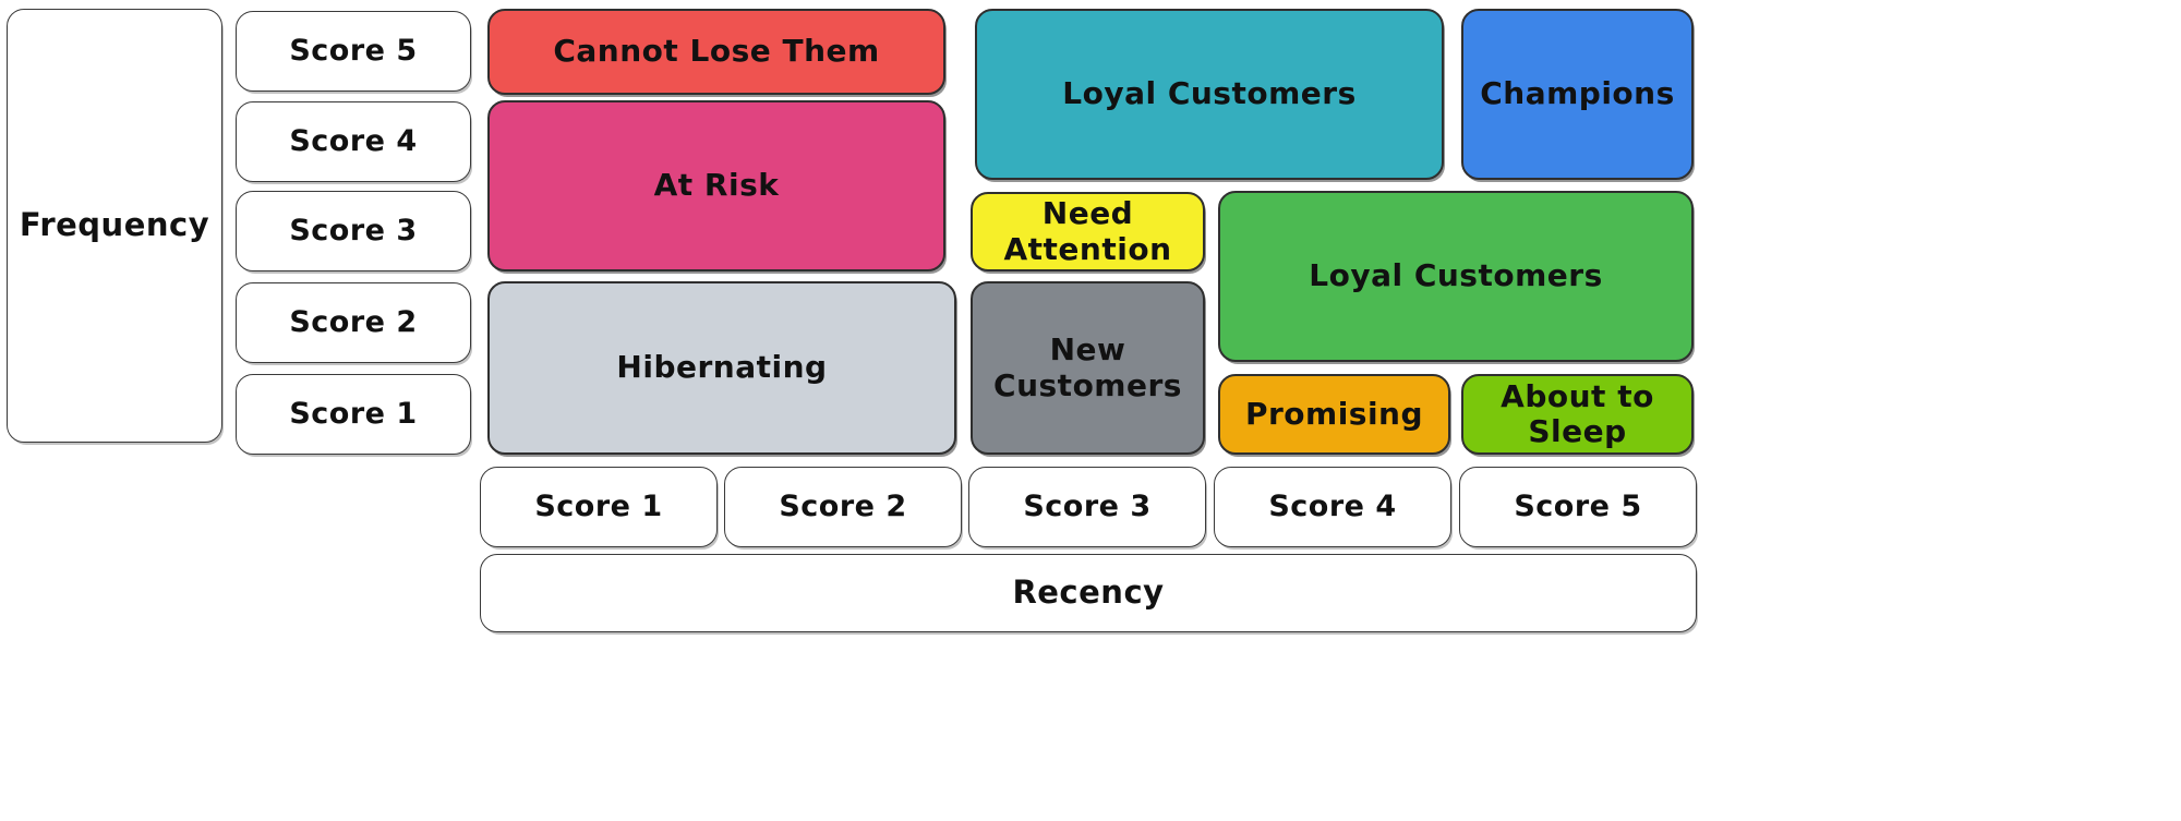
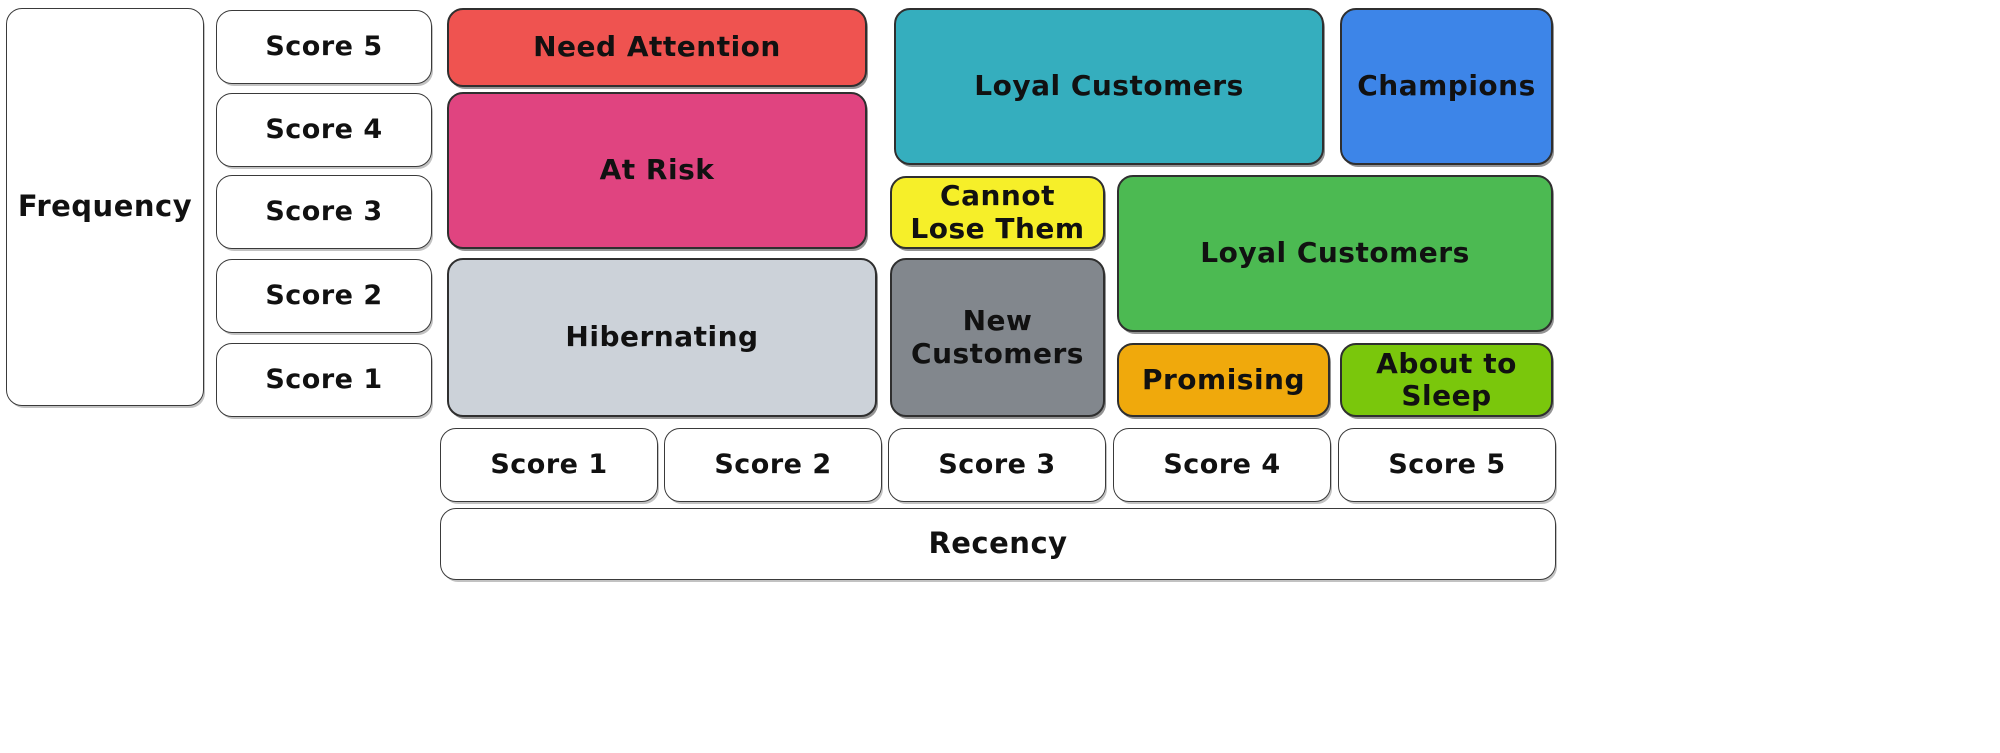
  Frequency
  Score 5
  Score 4
  Score 3
  Score 2
  Score 1
- Cannot Lose Them
+ Need Attention
  Loyal Customers
  Champions
  At Risk
- Need Attention
+ Cannot Lose Them
  Loyal Customers
  Hibernating
  New Customers
  Promising
  About to Sleep
  Score 1
  Score 2
  Score 3
  Score 4
  Score 5
  Recency
